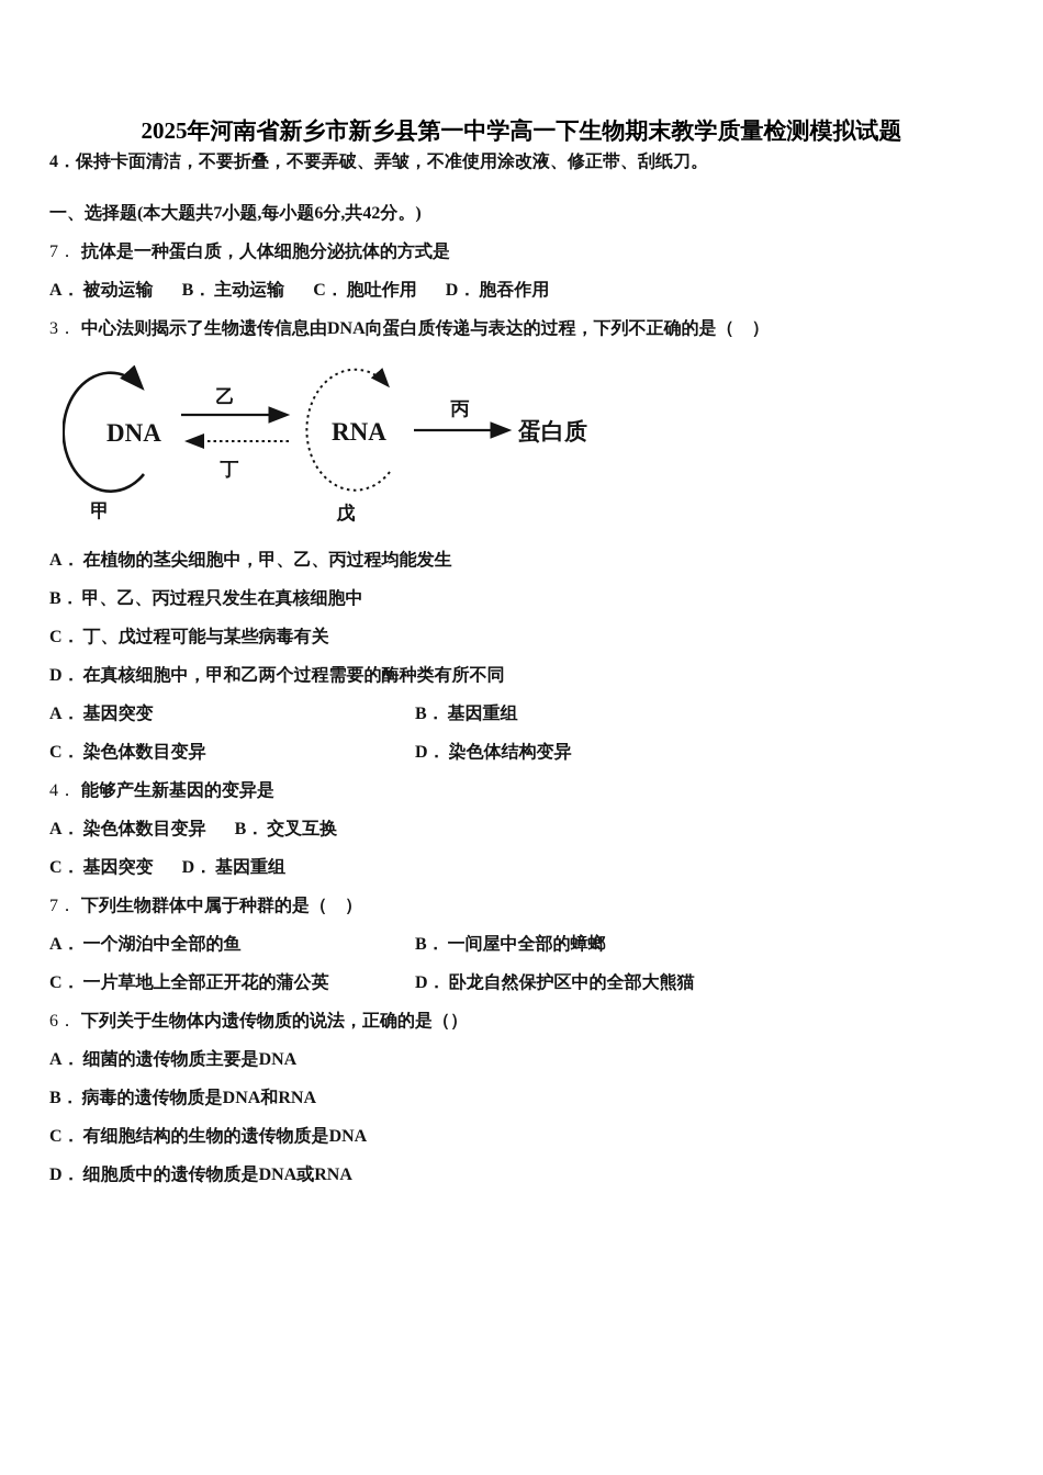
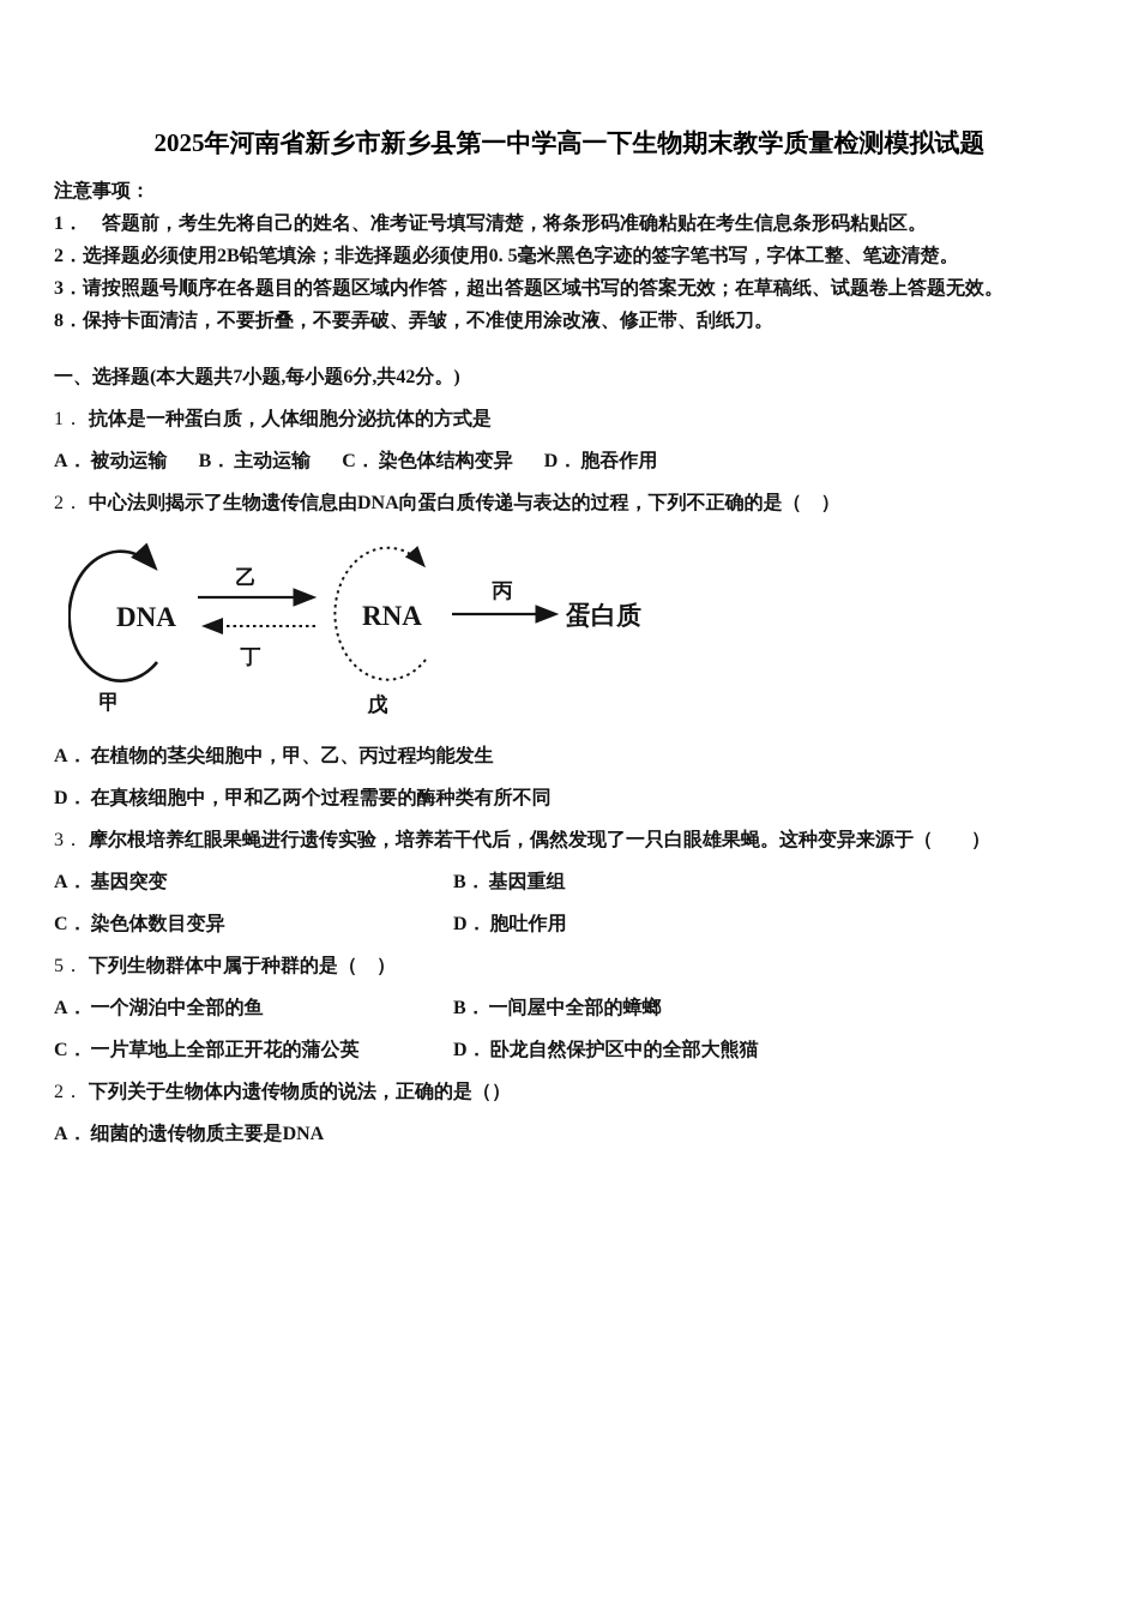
  2025年河南省新乡市新乡县第一中学高一下生物期末教学质量检测模拟试题
+ 注意事项：
+ 1． 答题前，考生先将自己的姓名、准考证号填写清楚，将条形码准确粘贴在考生信息条形码粘贴区。
+ 2．选择题必须使用2B铅笔填涂；非选择题必须使用0. 5毫米黑色字迹的签字笔书写，字体工整、笔迹清楚。
+ 3．请按照题号顺序在各题目的答题区域内作答，超出答题区域书写的答案无效；在草稿纸、试题卷上答题无效。
- 4．保持卡面清洁，不要折叠，不要弄破、弄皱，不准使用涂改液、修正带、刮纸刀。
+ 8．保持卡面清洁，不要折叠，不要弄破、弄皱，不准使用涂改液、修正带、刮纸刀。
  一、选择题(本大题共7小题,每小题6分,共42分。)
- 7． 抗体是一种蛋白质，人体细胞分泌抗体的方式是
+ 1． 抗体是一种蛋白质，人体细胞分泌抗体的方式是
- A． 被动运输 B． 主动运输 C． 胞吐作用 D． 胞吞作用
+ A． 被动运输 B． 主动运输 C． 染色体结构变异 D． 胞吞作用
- 3． 中心法则揭示了生物遗传信息由DNA向蛋白质传递与表达的过程，下列不正确的是（ ）
+ 2． 中心法则揭示了生物遗传信息由DNA向蛋白质传递与表达的过程，下列不正确的是（ ）
  DNA
  RNA
  蛋白质
  乙
  丁
  丙
  甲
  戊
  A． 在植物的茎尖细胞中，甲、乙、丙过程均能发生
- B． 甲、乙、丙过程只发生在真核细胞中
- C． 丁、戊过程可能与某些病毒有关
  D． 在真核细胞中，甲和乙两个过程需要的酶种类有所不同
+ 3． 摩尔根培养红眼果蝇进行遗传实验，培养若干代后，偶然发现了一只白眼雄果蝇。这种变异来源于（ ）
  A． 基因突变
  B． 基因重组
  C． 染色体数目变异
- D． 染色体结构变异
+ D． 胞吐作用
- 4． 能够产生新基因的变异是
- A． 染色体数目变异 B． 交叉互换
- C． 基因突变 D． 基因重组
- 7． 下列生物群体中属于种群的是（ ）
+ 5． 下列生物群体中属于种群的是（ ）
  A． 一个湖泊中全部的鱼
  B． 一间屋中全部的蟑螂
  C． 一片草地上全部正开花的蒲公英
  D． 卧龙自然保护区中的全部大熊猫
- 6． 下列关于生物体内遗传物质的说法，正确的是（）
+ 2． 下列关于生物体内遗传物质的说法，正确的是（）
  A． 细菌的遗传物质主要是DNA
- B． 病毒的遗传物质是DNA和RNA
- C． 有细胞结构的生物的遗传物质是DNA
- D． 细胞质中的遗传物质是DNA或RNA
